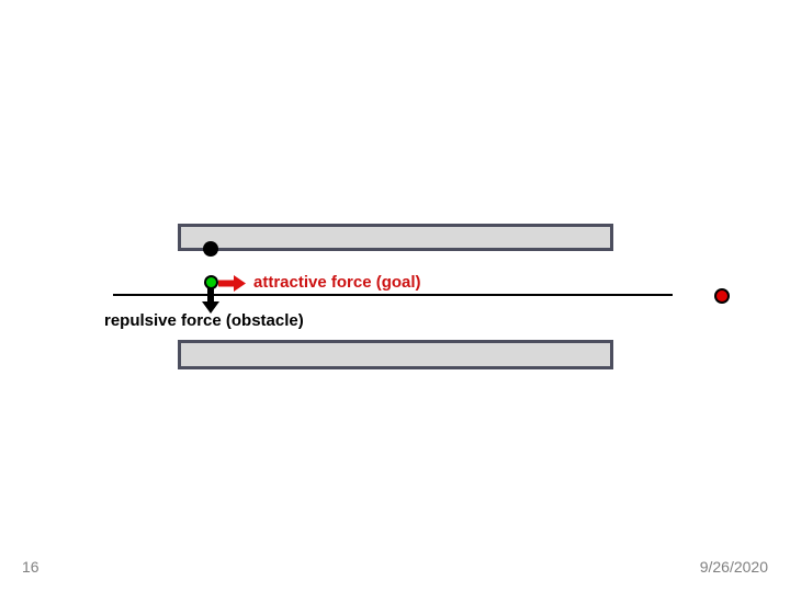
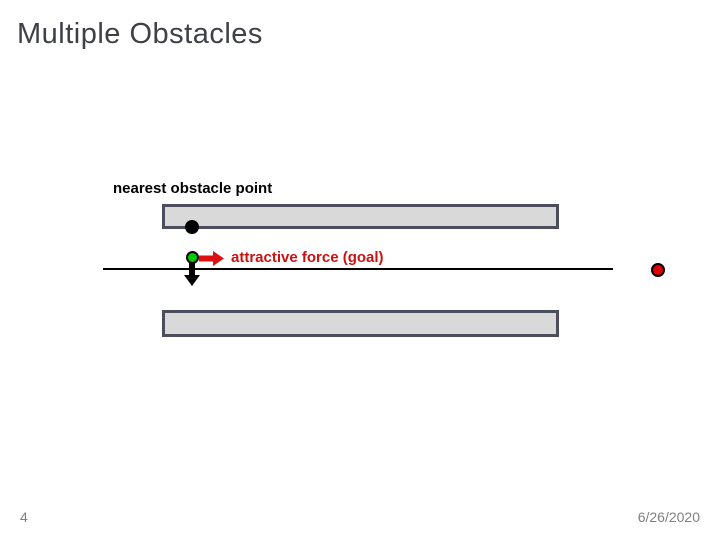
+ Multiple Obstacles
+ nearest obstacle point
  attractive force (goal)
- repulsive force (obstacle)
- 16
+ 4
- 9/26/2020
+ 6/26/2020
